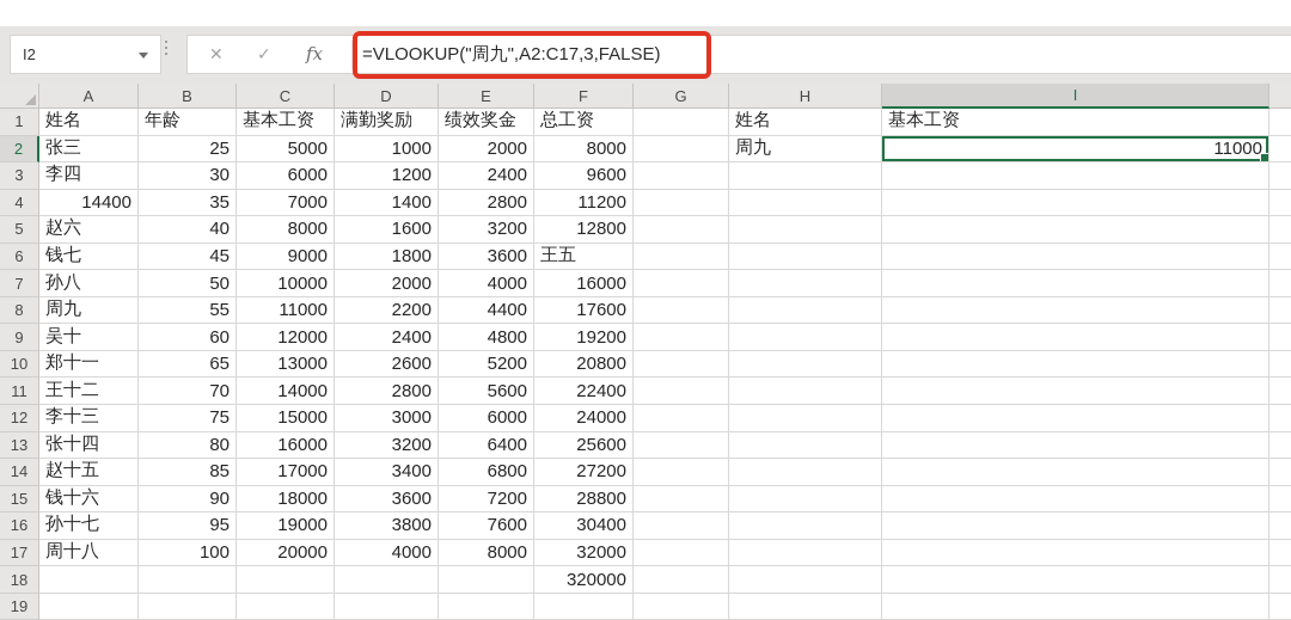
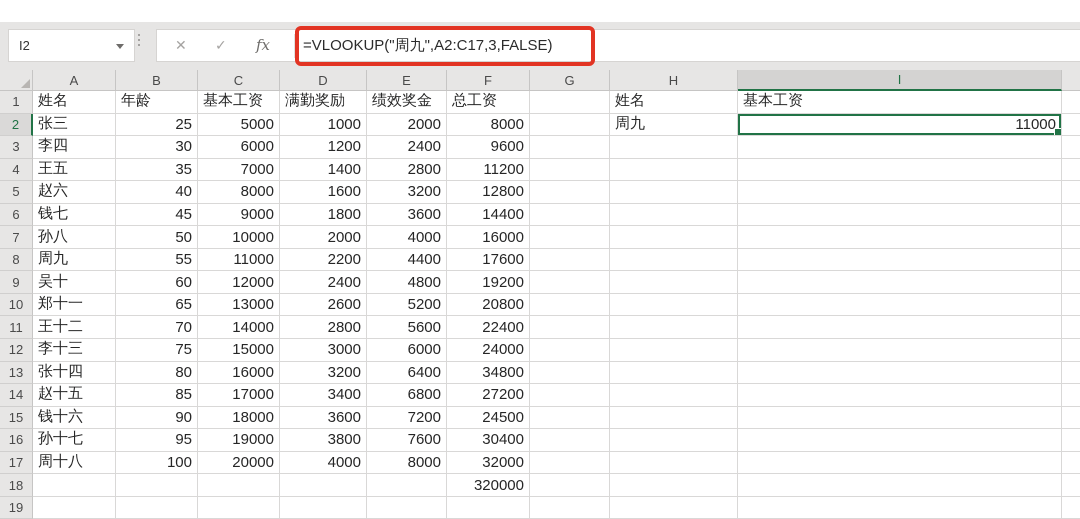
  I2
  ✕
  ✓
  fx
  =VLOOKUP("周九",A2:C17,3,FALSE)
  A
  B
  C
  D
  E
  F
  G
  H
  I
  1
  姓名
  年龄
  基本工资
  满勤奖励
  绩效奖金
  总工资
  姓名
  基本工资
  2
  张三
  25
  5000
  1000
  2000
  8000
  周九
  11000
  3
  李四
  30
  6000
  1200
  2400
  9600
  4
- 14400
+ 王五
  35
  7000
  1400
  2800
  11200
  5
  赵六
  40
  8000
  1600
  3200
  12800
  6
  钱七
  45
  9000
  1800
  3600
- 王五
+ 14400
  7
  孙八
  50
  10000
  2000
  4000
  16000
  8
  周九
  55
  11000
  2200
  4400
  17600
  9
  吴十
  60
  12000
  2400
  4800
  19200
  10
  郑十一
  65
  13000
  2600
  5200
  20800
  11
  王十二
  70
  14000
  2800
  5600
  22400
  12
  李十三
  75
  15000
  3000
  6000
  24000
  13
  张十四
  80
  16000
  3200
  6400
- 25600
+ 34800
  14
  赵十五
  85
  17000
  3400
  6800
  27200
  15
  钱十六
  90
  18000
  3600
  7200
- 28800
+ 24500
  16
  孙十七
  95
  19000
  3800
  7600
  30400
  17
  周十八
  100
  20000
  4000
  8000
  32000
  18
  320000
  19
